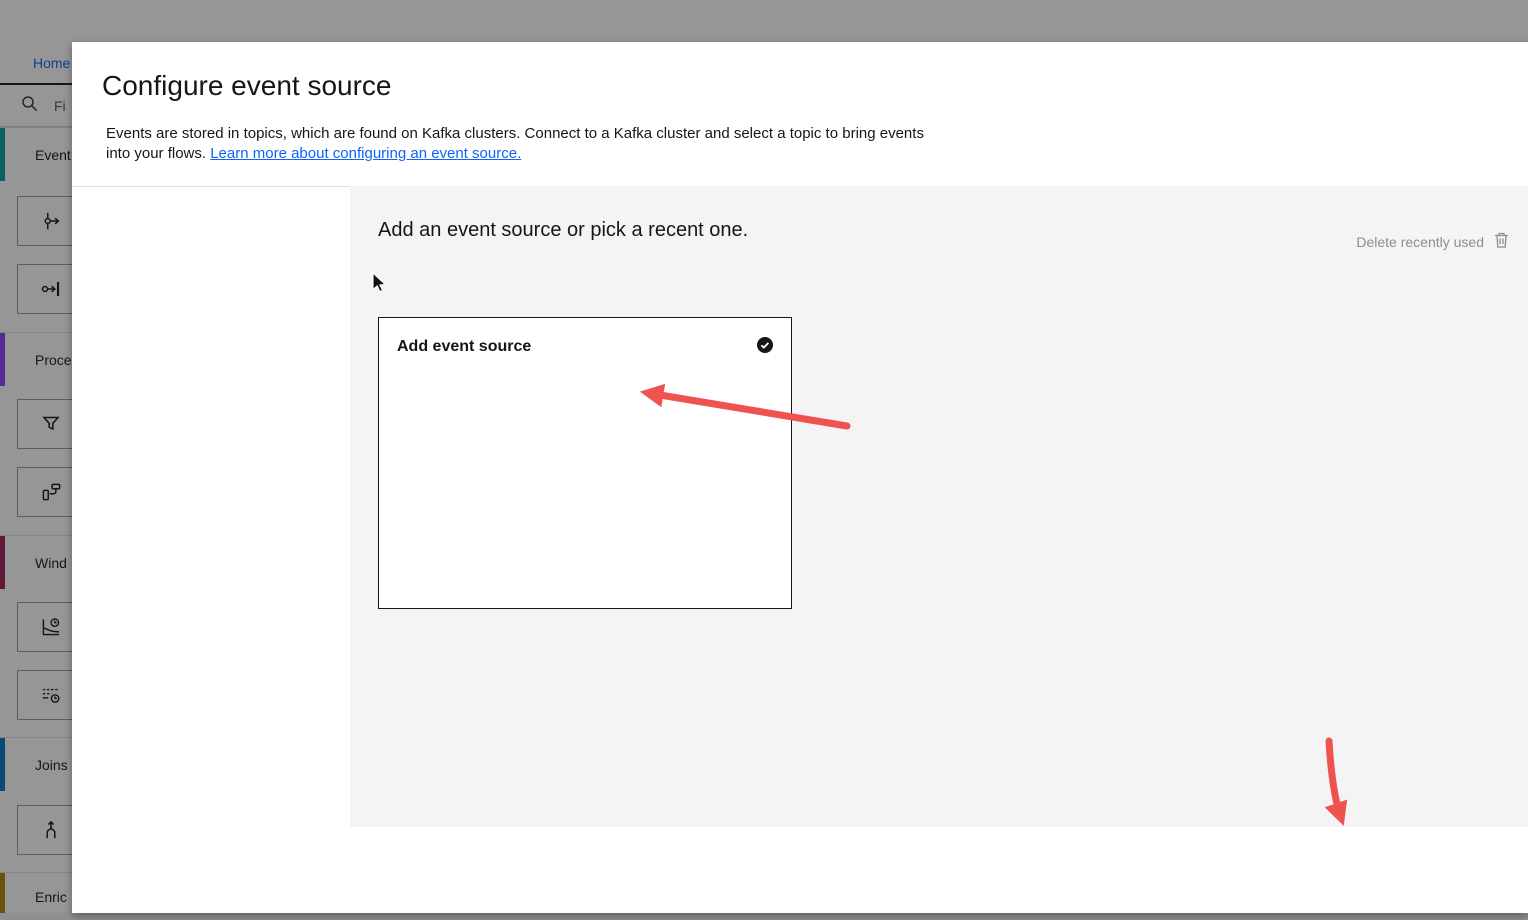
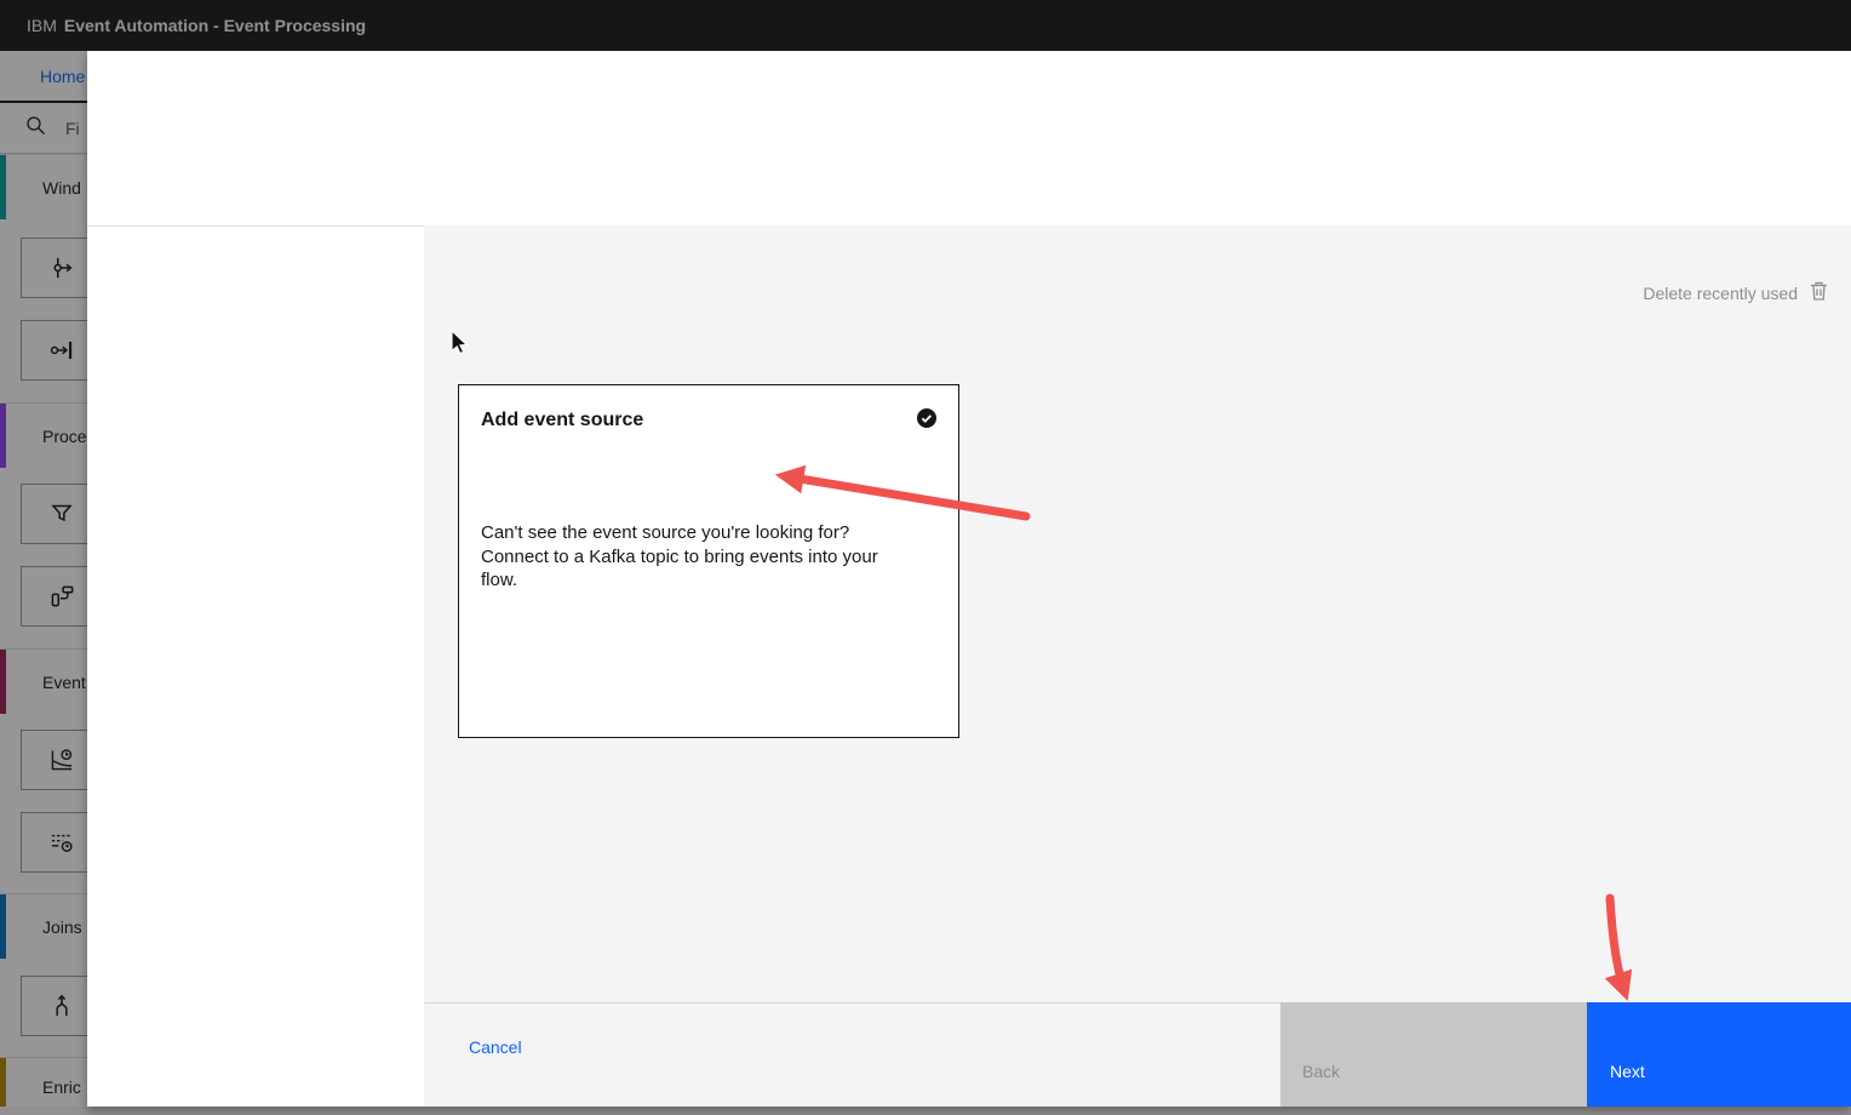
+ IBM
+ Event Automation - Event Processing
  Home
  Fi
- Event
+ Wind
  Proce
- Wind
+ Event
  Joins
  Enric
- Configure event source
- Events are stored in topics, which are found on Kafka clusters. Connect to a Kafka cluster and select a topic to bring events into your flows. Learn more about configuring an event source.
- Add an event source or pick a recent one.
  Delete recently used
  Add event source
+ Can't see the event source you're looking for? Connect to a Kafka topic to bring events into your flow.
+ Cancel
+ Back
+ Next
